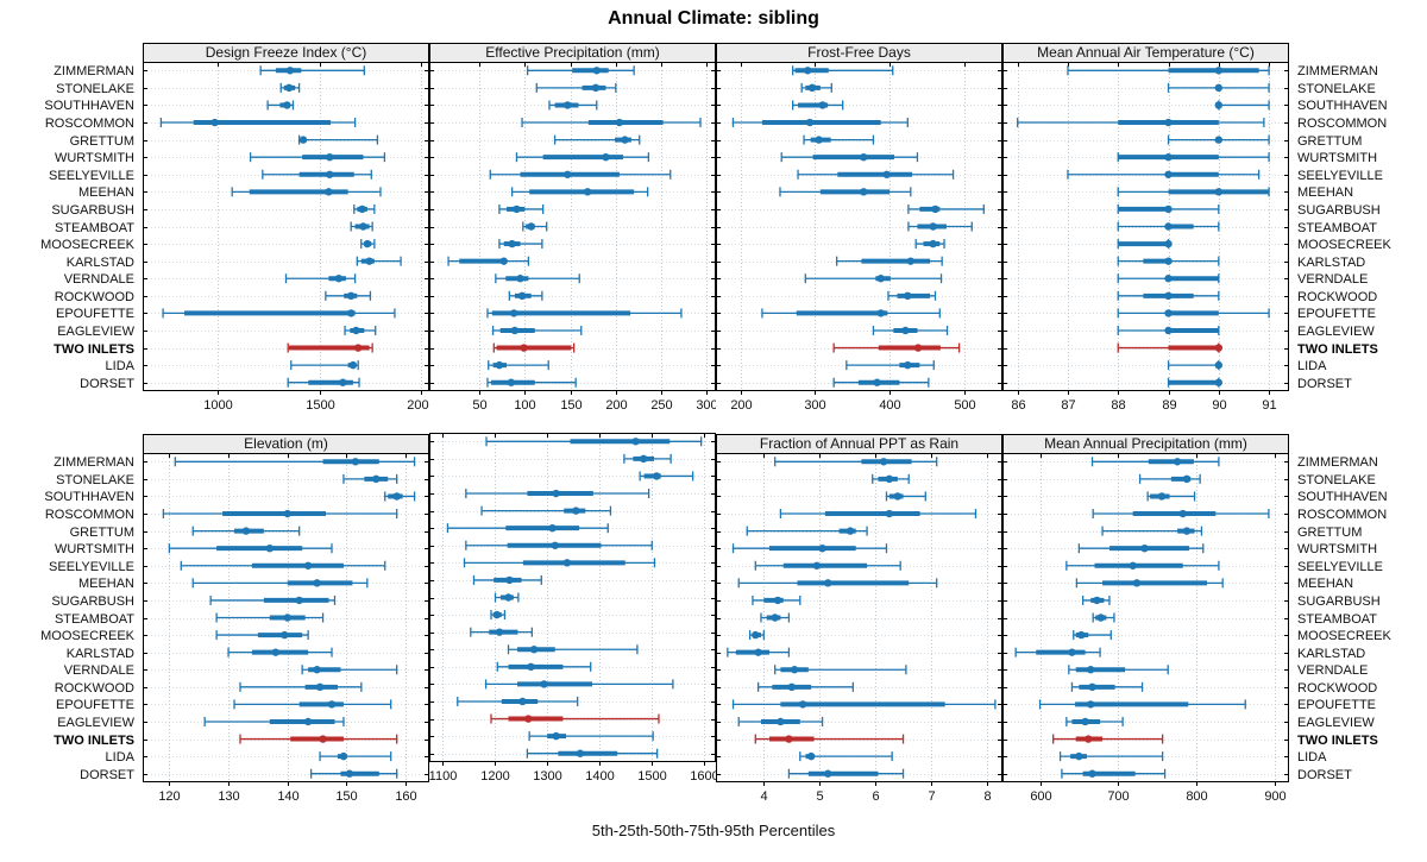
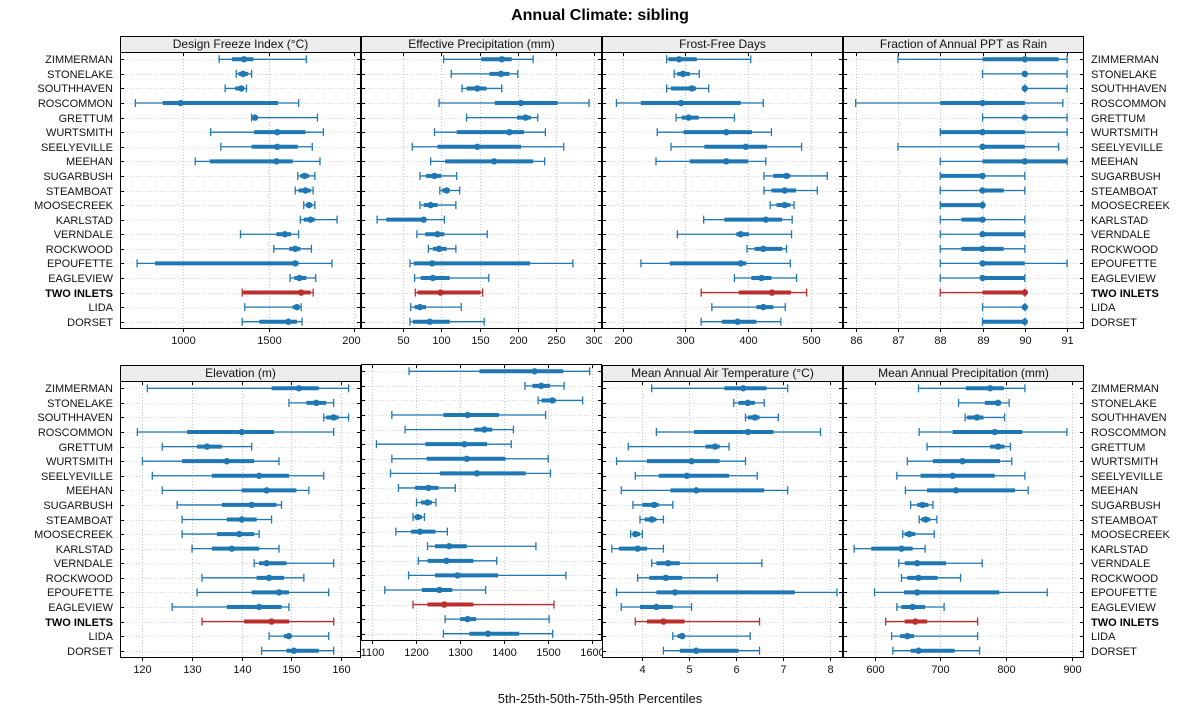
  Annual Climate: sibling
  ZIMMERMAN
  STONELAKE
  SOUTHHAVEN
  ROSCOMMON
  GRETTUM
  WURTSMITH
  SEELYEVILLE
  MEEHAN
  SUGARBUSH
  STEAMBOAT
  MOOSECREEK
  KARLSTAD
  VERNDALE
  ROCKWOOD
  EPOUFETTE
  EAGLEVIEW
  TWO INLETS
  LIDA
  DORSET
  Design Freeze Index (°C)
  1000
  1500
  200
  Effective Precipitation (mm)
  50
  100
  150
  200
  250
  300
  Frost-Free Days
  200
  300
  400
  500
- Mean Annual Air Temperature (°C)
+ Fraction of Annual PPT as Rain
  86
  87
  88
  89
  90
  91
  ZIMMERMAN
  STONELAKE
  SOUTHHAVEN
  ROSCOMMON
  GRETTUM
  WURTSMITH
  SEELYEVILLE
  MEEHAN
  SUGARBUSH
  STEAMBOAT
  MOOSECREEK
  KARLSTAD
  VERNDALE
  ROCKWOOD
  EPOUFETTE
  EAGLEVIEW
  TWO INLETS
  LIDA
  DORSET
  ZIMMERMAN
  STONELAKE
  SOUTHHAVEN
  ROSCOMMON
  GRETTUM
  WURTSMITH
  SEELYEVILLE
  MEEHAN
  SUGARBUSH
  STEAMBOAT
  MOOSECREEK
  KARLSTAD
  VERNDALE
  ROCKWOOD
  EPOUFETTE
  EAGLEVIEW
  TWO INLETS
  LIDA
  DORSET
  Elevation (m)
  120
  130
  140
  150
  160
  1100
  1200
  1300
  1400
  1500
  1600
- Fraction of Annual PPT as Rain
+ Mean Annual Air Temperature (°C)
  4
  5
  6
  7
  8
  Mean Annual Precipitation (mm)
  600
  700
  800
  900
  ZIMMERMAN
  STONELAKE
  SOUTHHAVEN
  ROSCOMMON
  GRETTUM
  WURTSMITH
  SEELYEVILLE
  MEEHAN
  SUGARBUSH
  STEAMBOAT
  MOOSECREEK
  KARLSTAD
  VERNDALE
  ROCKWOOD
  EPOUFETTE
  EAGLEVIEW
  TWO INLETS
  LIDA
  DORSET
  5th-25th-50th-75th-95th Percentiles
